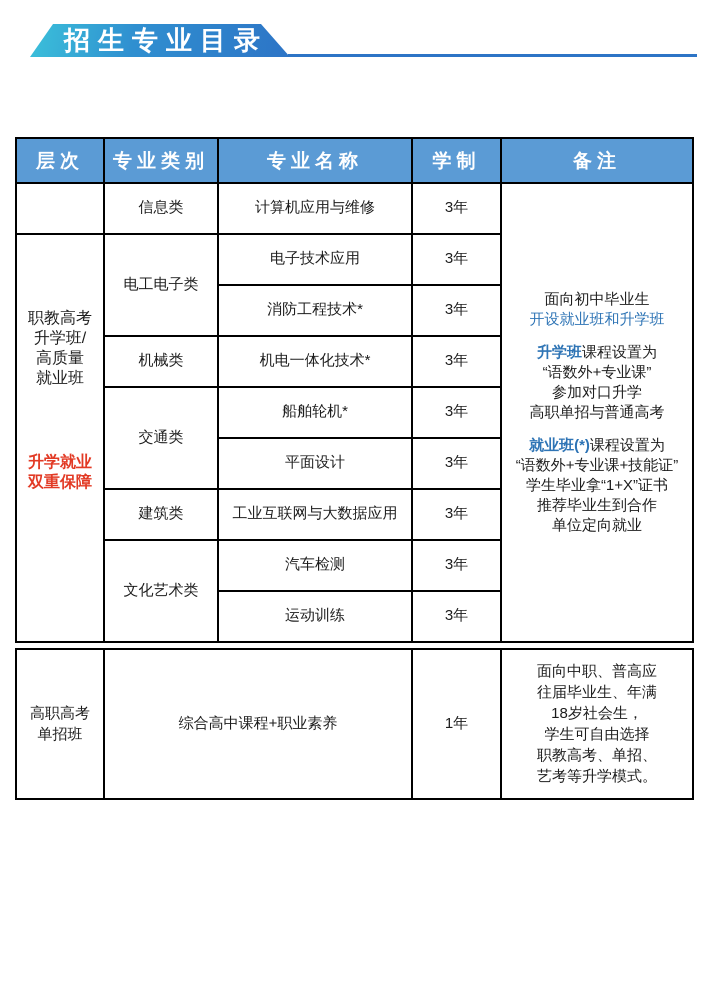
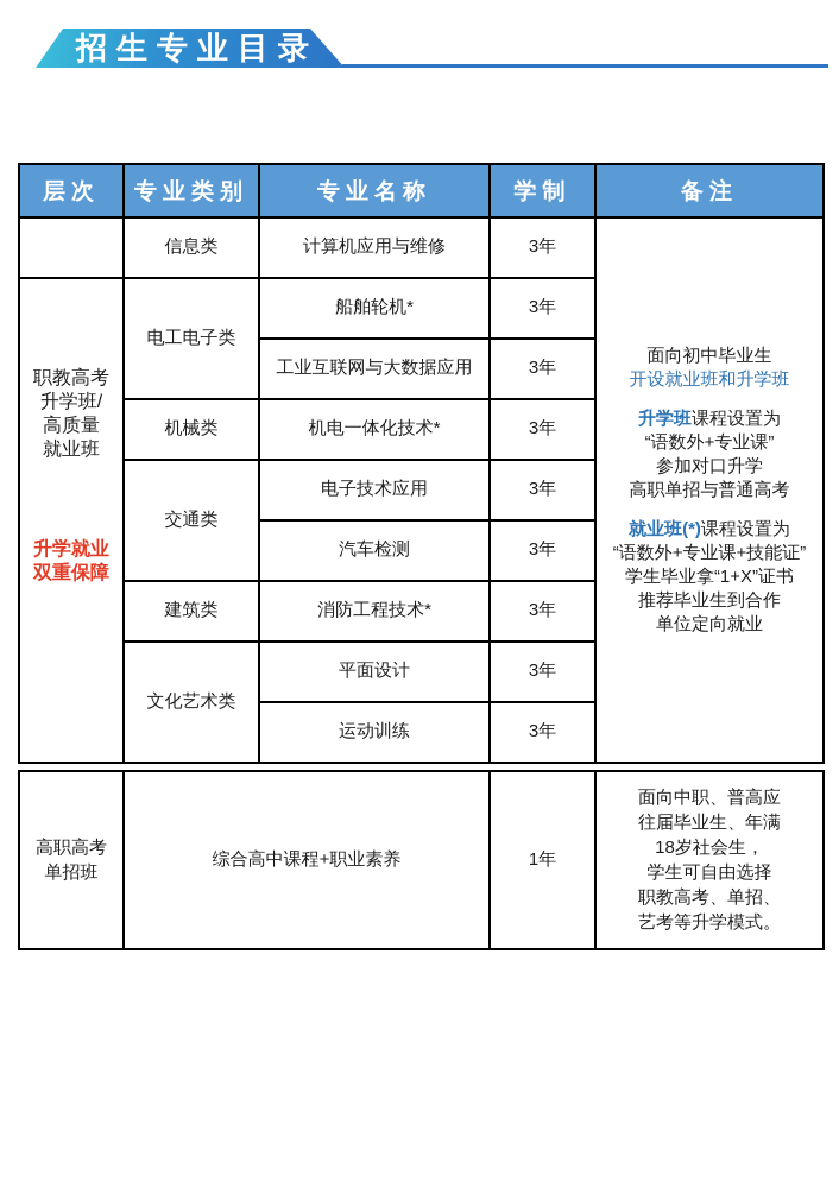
  招生专业目录
  层次	专业类别	专业名称	学制	备注
  	信息类	计算机应用与维修	3年	面向初中毕业生 开设就业班和升学班 升学班课程设置为 “语数外+专业课” 参加对口升学 高职单招与普通高考 就业班(*)课程设置为 “语数外+专业课+技能证” 学生毕业拿“1+X”证书 推荐毕业生到合作 单位定向就业
- 职教高考 升学班/ 高质量 就业班 升学就业 双重保障	电工电子类	电子技术应用	3年
+ 职教高考 升学班/ 高质量 就业班 升学就业 双重保障	电工电子类	船舶轮机*	3年
- 消防工程技术*	3年
+ 工业互联网与大数据应用	3年
  机械类	机电一体化技术*	3年
- 交通类	船舶轮机*	3年
+ 交通类	电子技术应用	3年
- 平面设计	3年
+ 汽车检测	3年
- 建筑类	工业互联网与大数据应用	3年
+ 建筑类	消防工程技术*	3年
- 文化艺术类	汽车检测	3年
+ 文化艺术类	平面设计	3年
  运动训练	3年
  高职高考 单招班	综合高中课程+职业素养	1年	面向中职、普高应 往届毕业生、年满 18岁社会生， 学生可自由选择 职教高考、单招、 艺考等升学模式。
